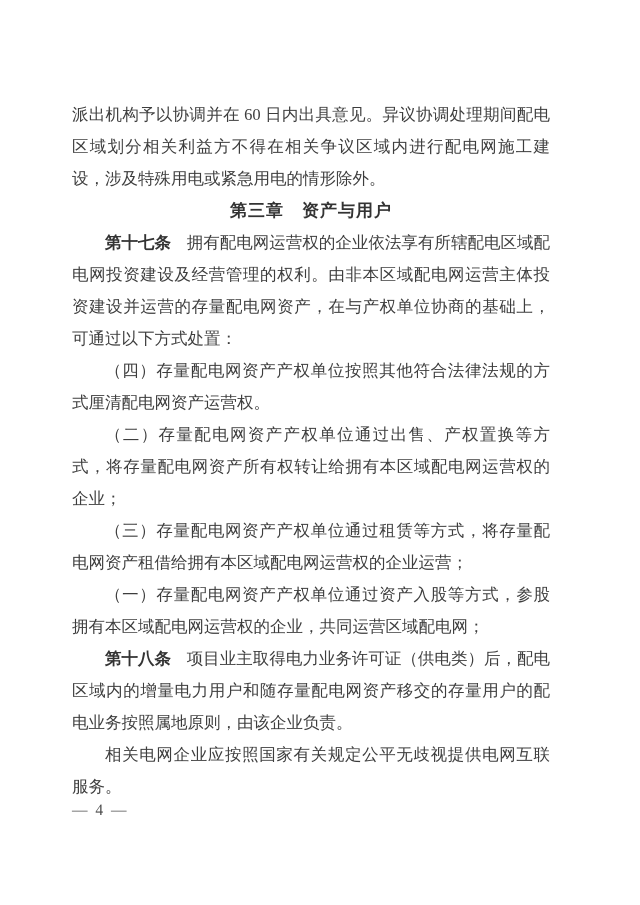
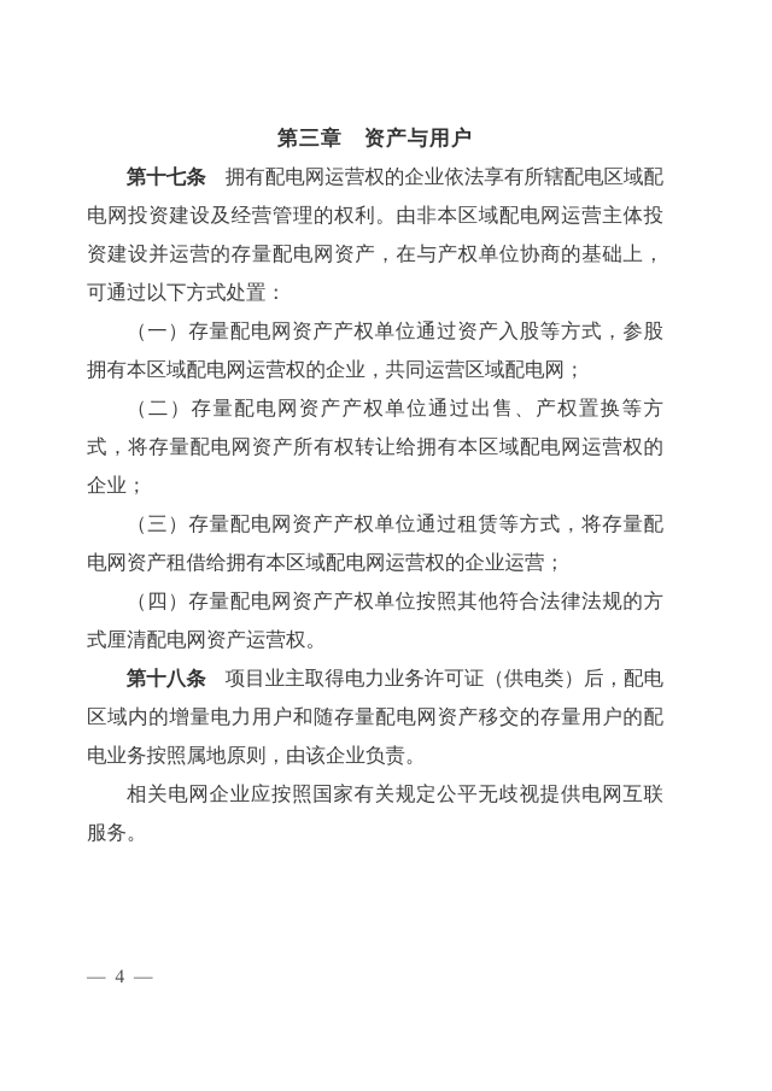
- 派出机构予以协调并在 60 日内出具意见。异议协调处理期间配电区域划分相关利益方不得在相关争议区域内进行配电网施工建设，涉及特殊用电或紧急用电的情形除外。
  第三章 资产与用户
  第十七条 拥有配电网运营权的企业依法享有所辖配电区域配电网投资建设及经营管理的权利。由非本区域配电网运营主体投资建设并运营的存量配电网资产，在与产权单位协商的基础上，可通过以下方式处置：
- （四）存量配电网资产产权单位按照其他符合法律法规的方式厘清配电网资产运营权。
+ （一）存量配电网资产产权单位通过资产入股等方式，参股拥有本区域配电网运营权的企业，共同运营区域配电网；
  （二）存量配电网资产产权单位通过出售、产权置换等方式，将存量配电网资产所有权转让给拥有本区域配电网运营权的企业；
  （三）存量配电网资产产权单位通过租赁等方式，将存量配电网资产租借给拥有本区域配电网运营权的企业运营；
- （一）存量配电网资产产权单位通过资产入股等方式，参股拥有本区域配电网运营权的企业，共同运营区域配电网；
+ （四）存量配电网资产产权单位按照其他符合法律法规的方式厘清配电网资产运营权。
  第十八条 项目业主取得电力业务许可证（供电类）后，配电区域内的增量电力用户和随存量配电网资产移交的存量用户的配电业务按照属地原则，由该企业负责。
  相关电网企业应按照国家有关规定公平无歧视提供电网互联服务。
  — 4 —
